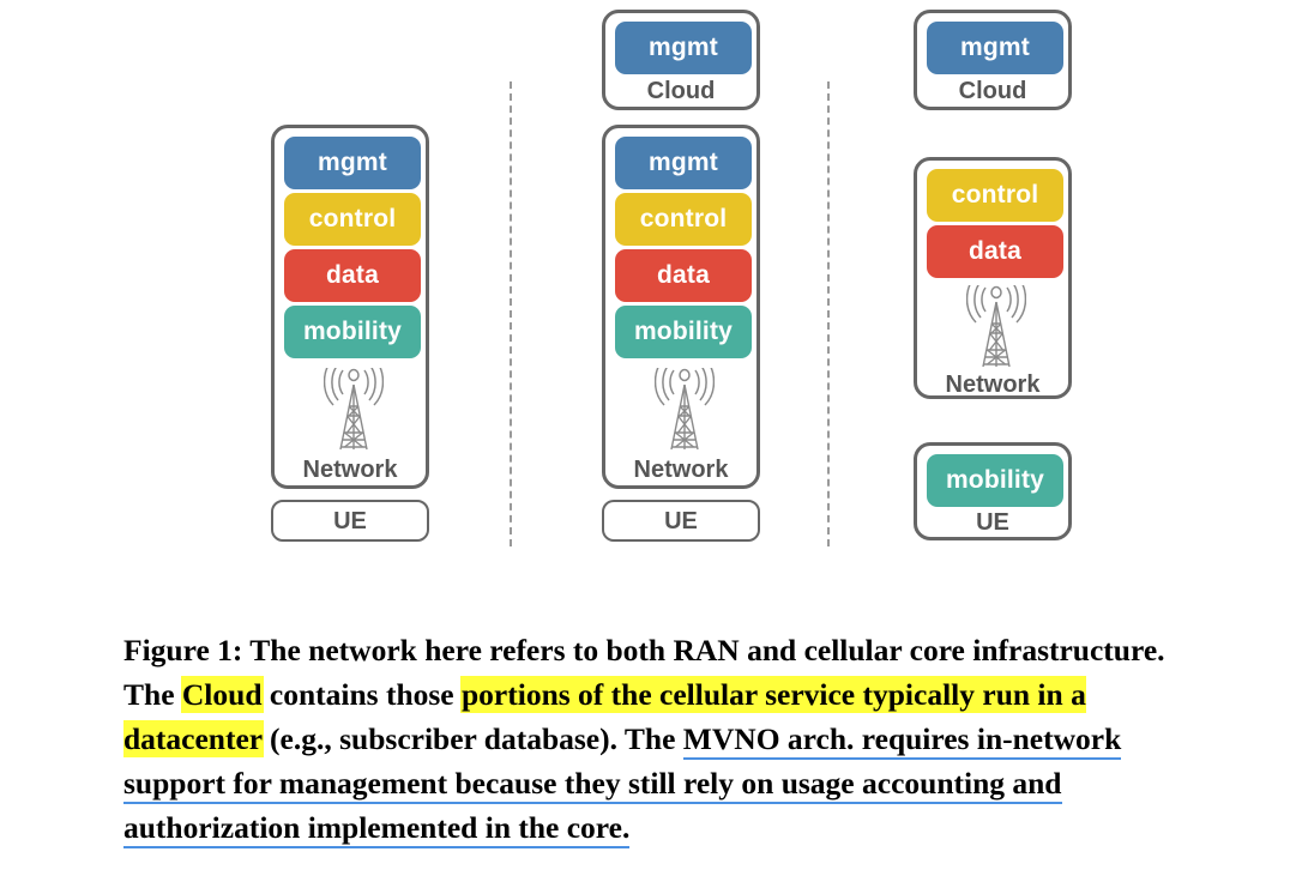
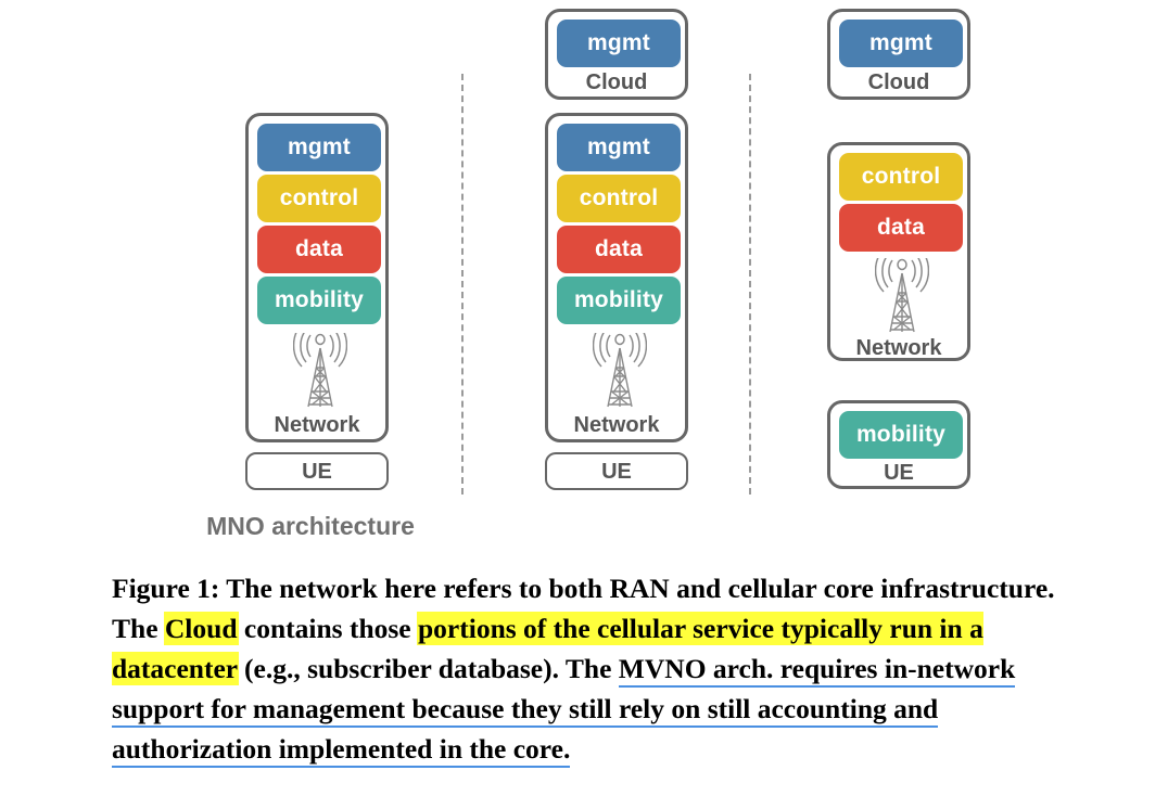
  mgmt
  control
  data
  mobility
  Network
  UE
+ MNO architecture
  mgmt
  Cloud
  mgmt
  control
  data
  mobility
  Network
  UE
  mgmt
  Cloud
  control
  data
  Network
  mobility
  UE
- Figure 1: The network here refers to both RAN and cellular core infrastructure. The Cloud contains those portions of the cellular service typically run in a datacenter (e.g., subscriber database). The MVNO arch. requires in-network support for management because they still rely on usage accounting and authorization implemented in the core.
+ Figure 1: The network here refers to both RAN and cellular core infrastructure. The Cloud contains those portions of the cellular service typically run in a datacenter (e.g., subscriber database). The MVNO arch. requires in-network support for management because they still rely on still accounting and authorization implemented in the core.
